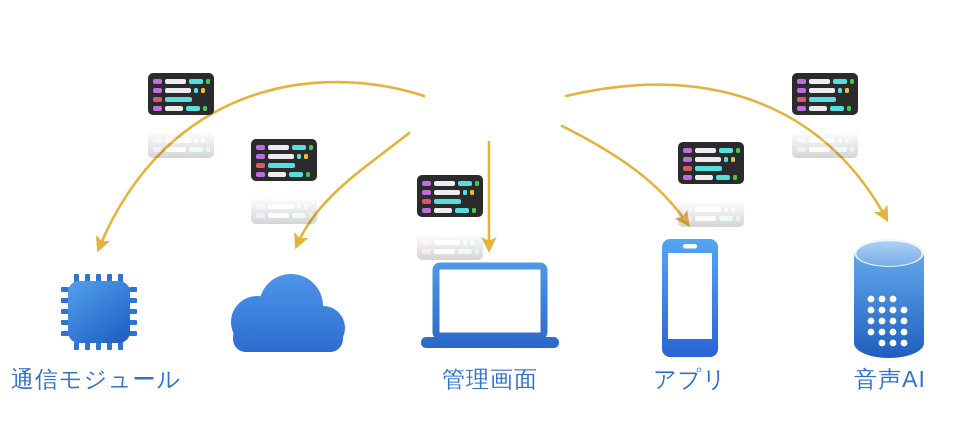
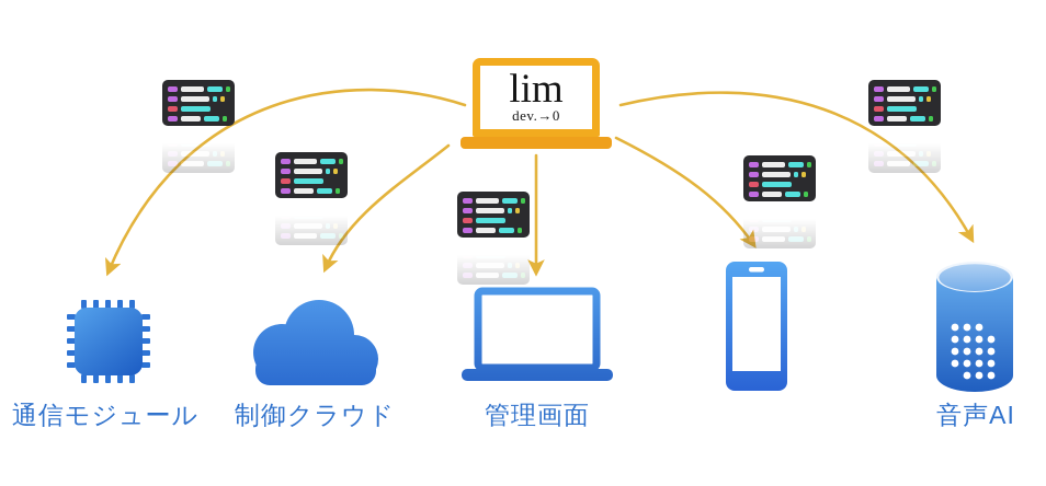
+ lim
+ dev.→0
  通信モジュール
+ 制御クラウド
  管理画面
- アプリ
  音声AI
